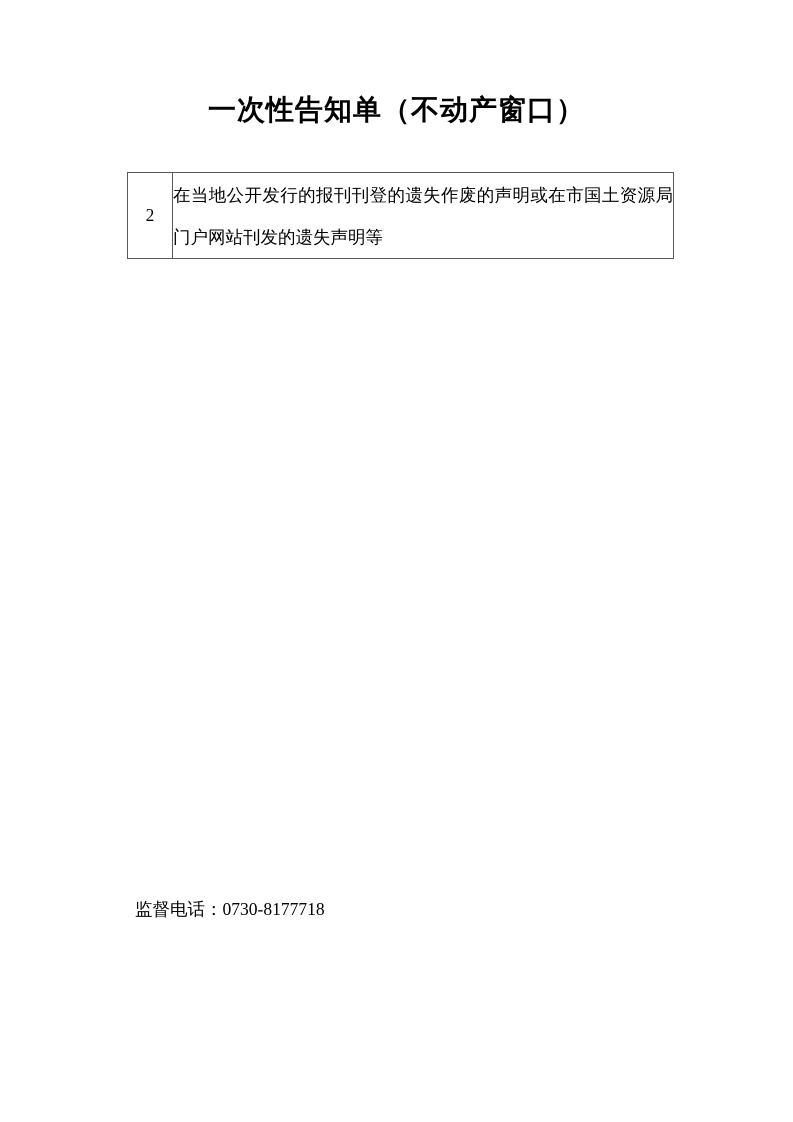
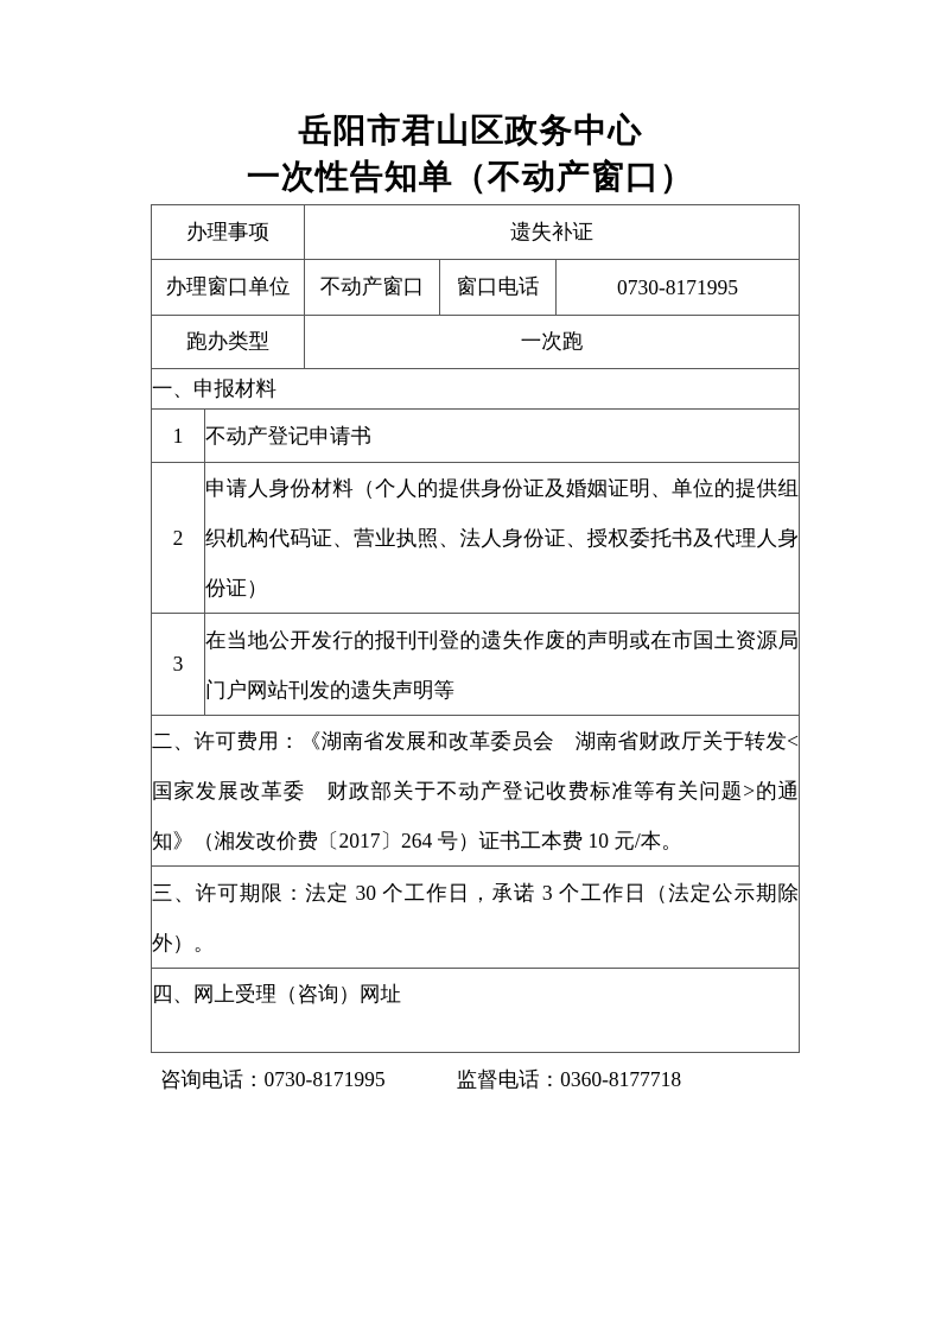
+ 岳阳市君山区政务中心
  一次性告知单（不动产窗口）
+ 办理事项	遗失补证
+ 办理窗口单位	不动产窗口	窗口电话	0730-8171995
+ 跑办类型	一次跑
+ 一、申报材料
+ 1	不动产登记申请书
+ 2	申请人身份材料（个人的提供身份证及婚姻证明、单位的提供组织机构代码证、营业执照、法人身份证、授权委托书及代理人身份证）
- 2	在当地公开发行的报刊刊登的遗失作废的声明或在市国土资源局门户网站刊发的遗失声明等
+ 3	在当地公开发行的报刊刊登的遗失作废的声明或在市国土资源局门户网站刊发的遗失声明等
+ 二、许可费用：《湖南省发展和改革委员会 湖南省财政厅关于转发<国家发展改革委 财政部关于不动产登记收费标准等有关问题>的通知》（湘发改价费〔2017〕264 号）证书工本费 10 元/本。
+ 三、许可期限：法定 30 个工作日，承诺 3 个工作日（法定公示期除外）。
+ 四、网上受理（咨询）网址
+ 咨询电话：0730-8171995
- 监督电话：0730-8177718
+ 监督电话：0360-8177718
